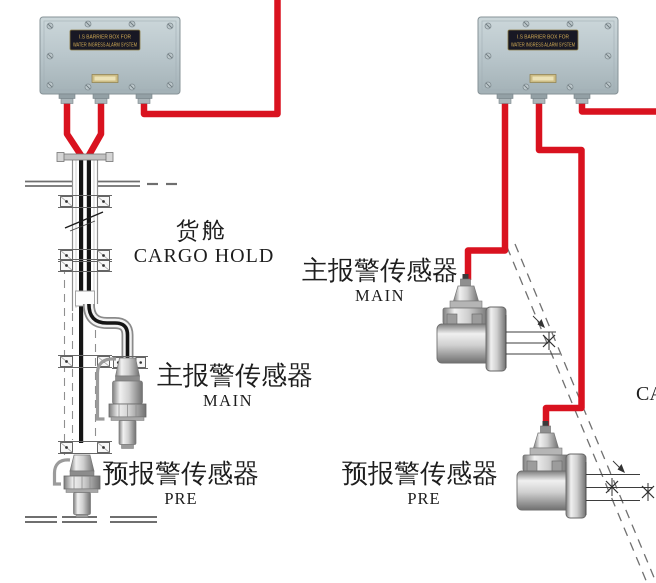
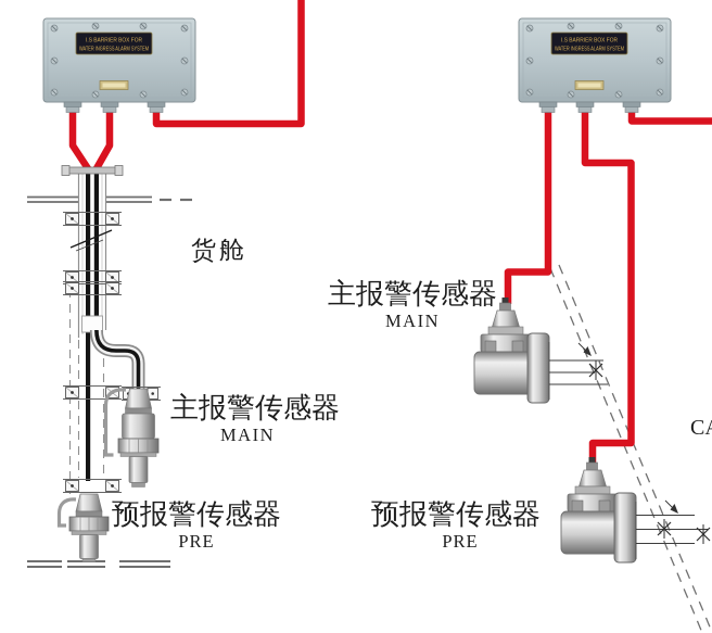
  货舱
- CARGO HOLD
  主报警传感器
  MAIN
  预报警传感器
  PRE
  主报警传感器
  MAIN
  预报警传感器
  PRE
